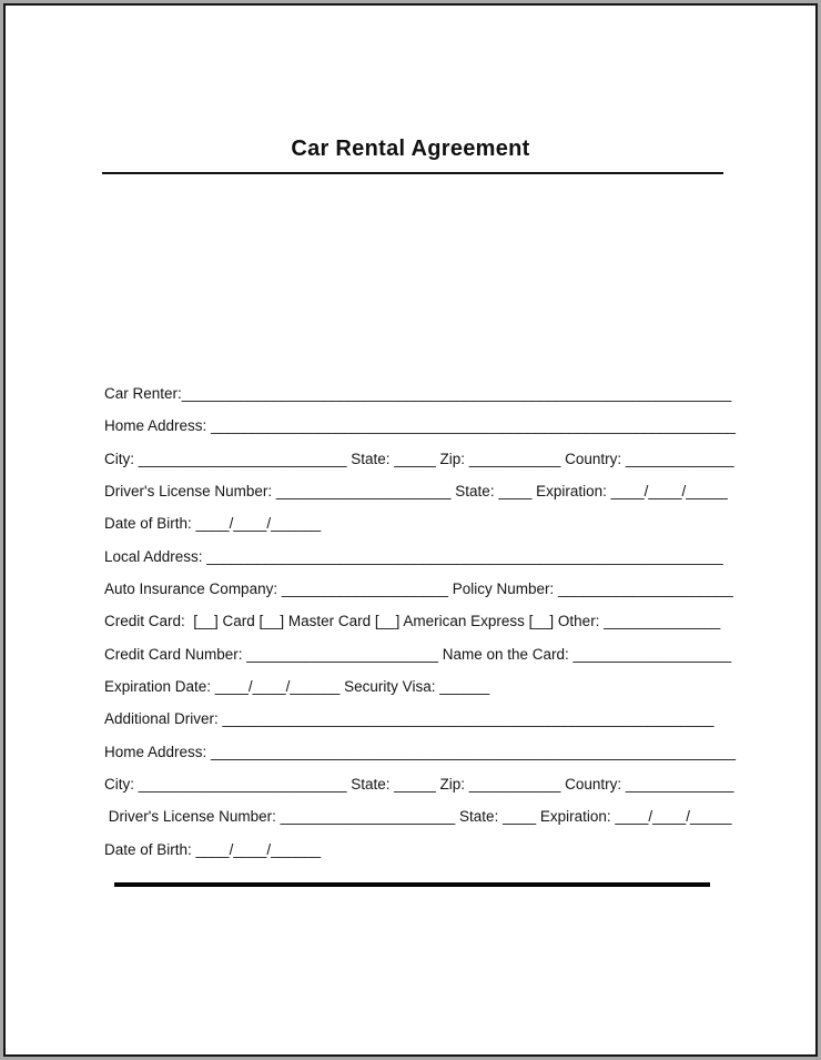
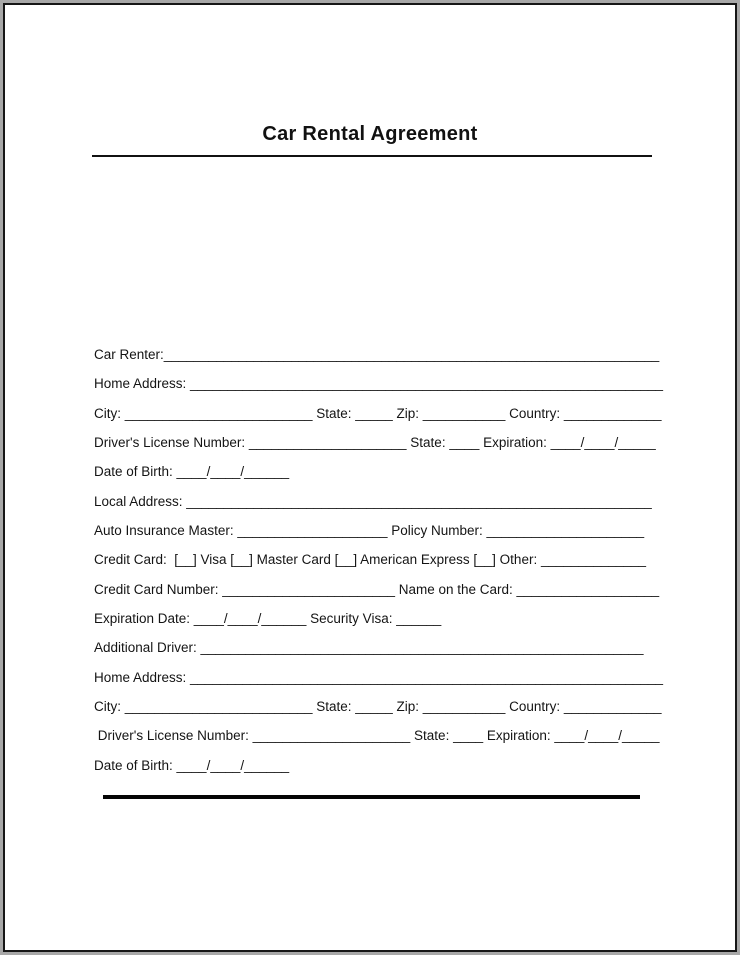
  Car Rental Agreement
  Car Renter:__________________________________________________________________
  Home Address: _______________________________________________________________
  City: _________________________ State: _____ Zip: ___________ Country: _____________
  Driver's License Number: _____________________ State: ____ Expiration: ____/____/_____
  Date of Birth: ____/____/______
  Local Address: ______________________________________________________________
- Auto Insurance Company: ____________________ Policy Number: _____________________
+ Auto Insurance Master: ____________________ Policy Number: _____________________
- Credit Card: [__] Card [__] Master Card [__] American Express [__] Other: ______________
+ Credit Card: [__] Visa [__] Master Card [__] American Express [__] Other: ______________
  Credit Card Number: _______________________ Name on the Card: ___________________
  Expiration Date: ____/____/______ Security Visa: ______
  Additional Driver: ___________________________________________________________
  Home Address: _______________________________________________________________
  City: _________________________ State: _____ Zip: ___________ Country: _____________
  Driver's License Number: _____________________ State: ____ Expiration: ____/____/_____
  Date of Birth: ____/____/______
